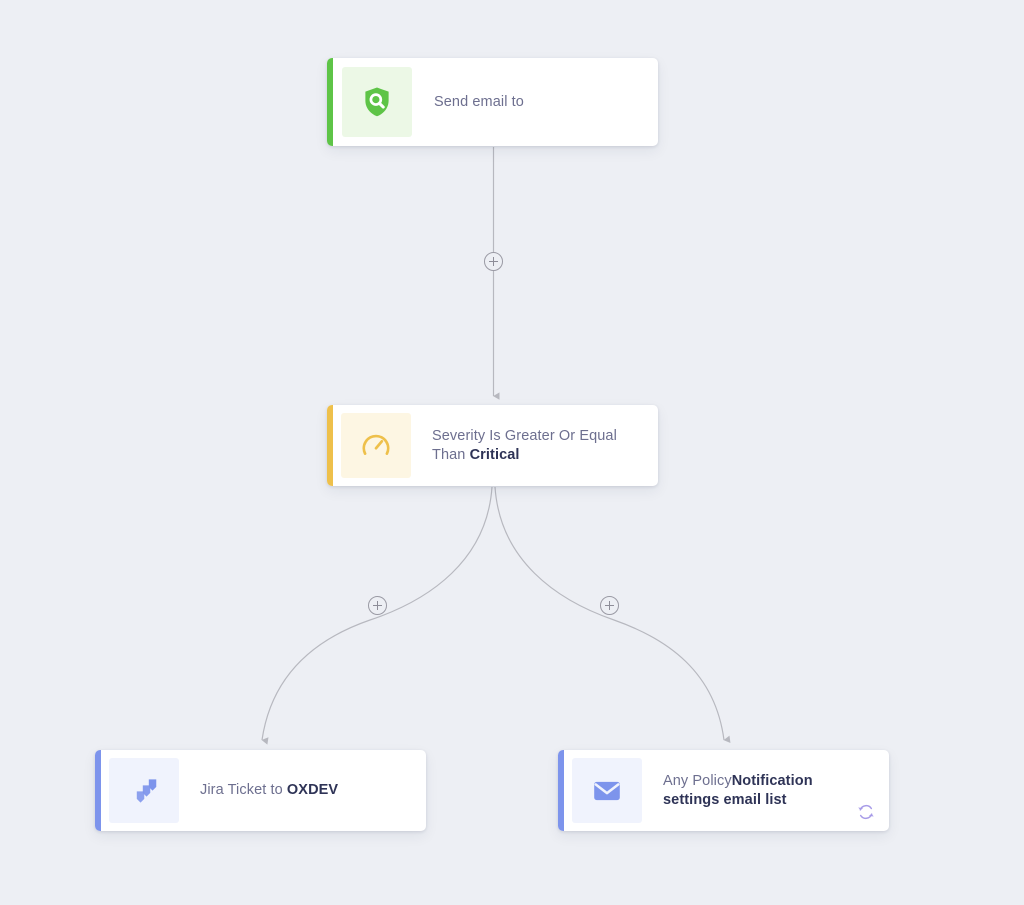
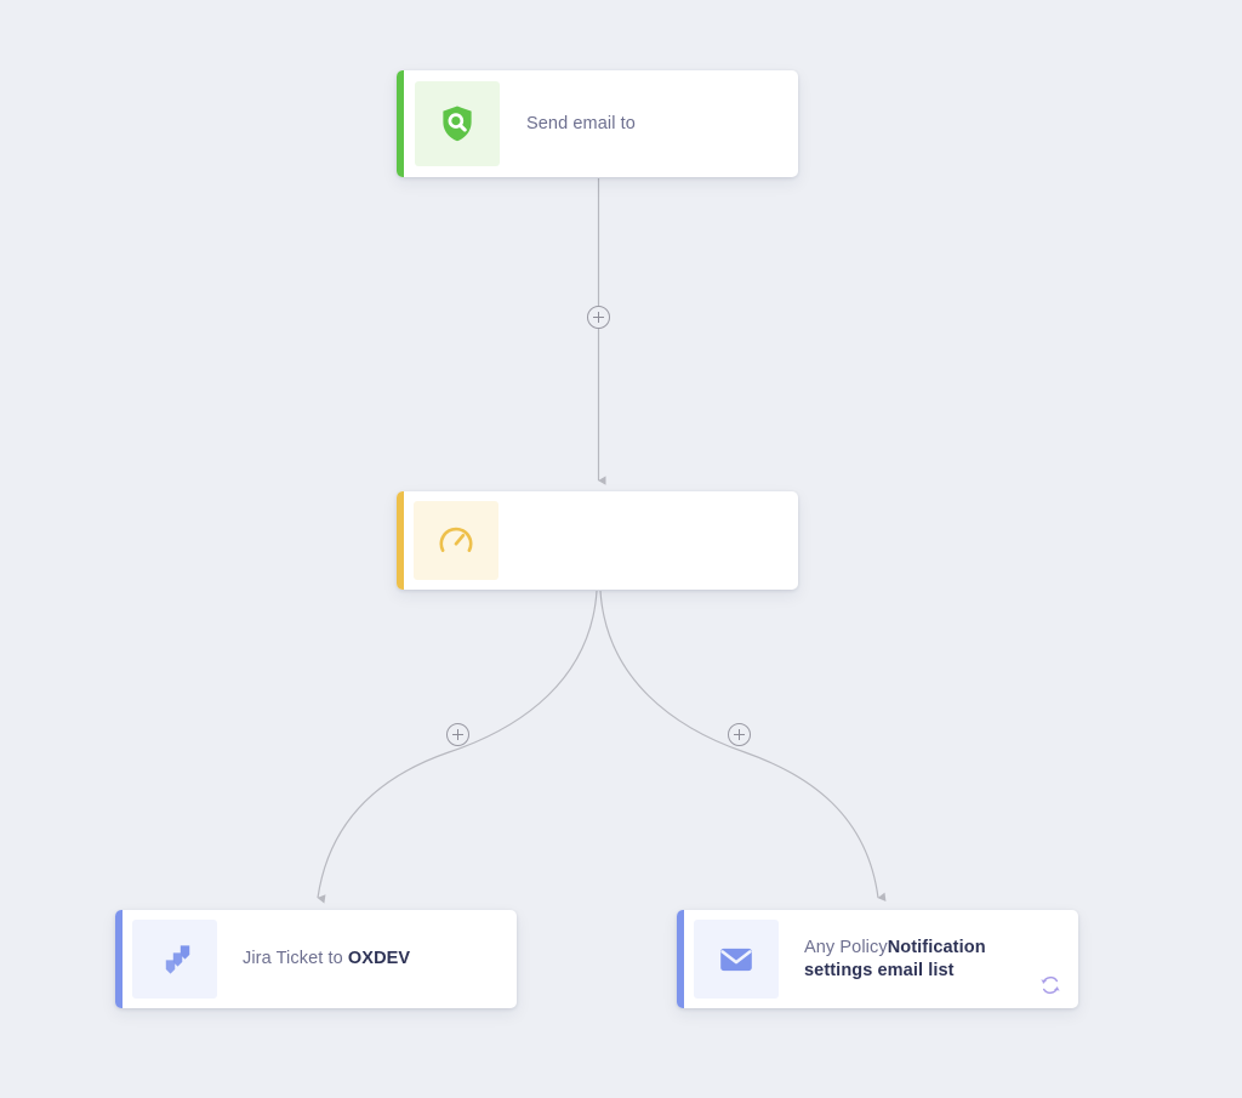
  Send email to
- Severity Is Greater Or Equal Than Critical
  Jira Ticket to OXDEV
  Any PolicyNotification settings email list
